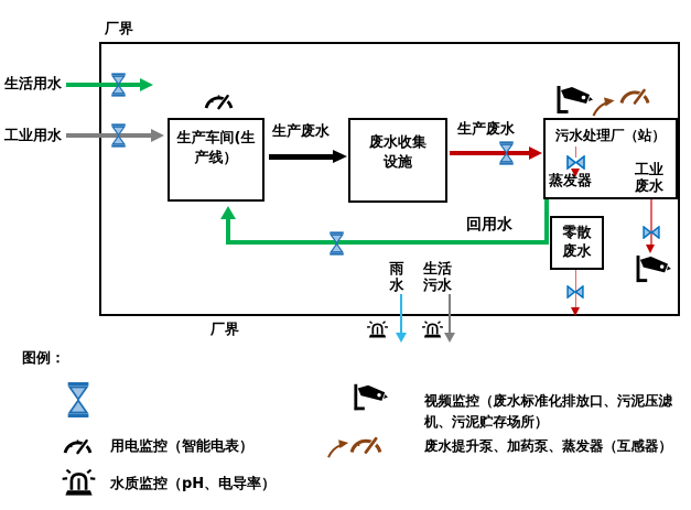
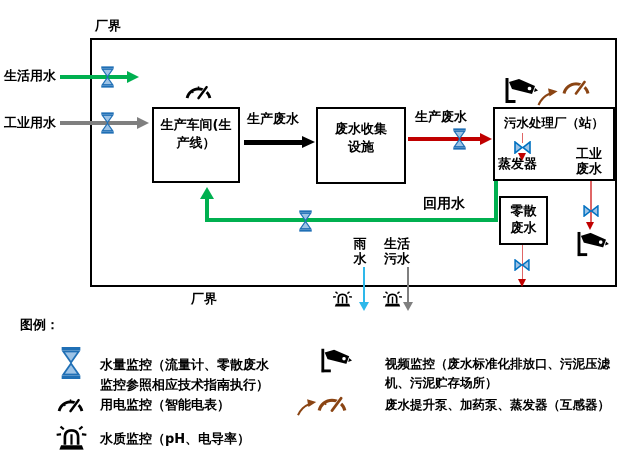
  厂界
  厂界
  生活用水
  工业用水
  生产车间(生产线）
  生产废水
  废水收集设施
  生产废水
  污水处理厂（站）
  蒸发器
  工业废水
  零散废水
  回用水
  雨水
  生活污水
  图例：
+ 水量监控（流量计、零散废水监控参照相应技术指南执行）
  用电监控（智能电表）
  水质监控（pH、电导率）
  视频监控（废水标准化排放口、污泥压滤机、污泥贮存场所）
  废水提升泵、加药泵、蒸发器（互感器）
